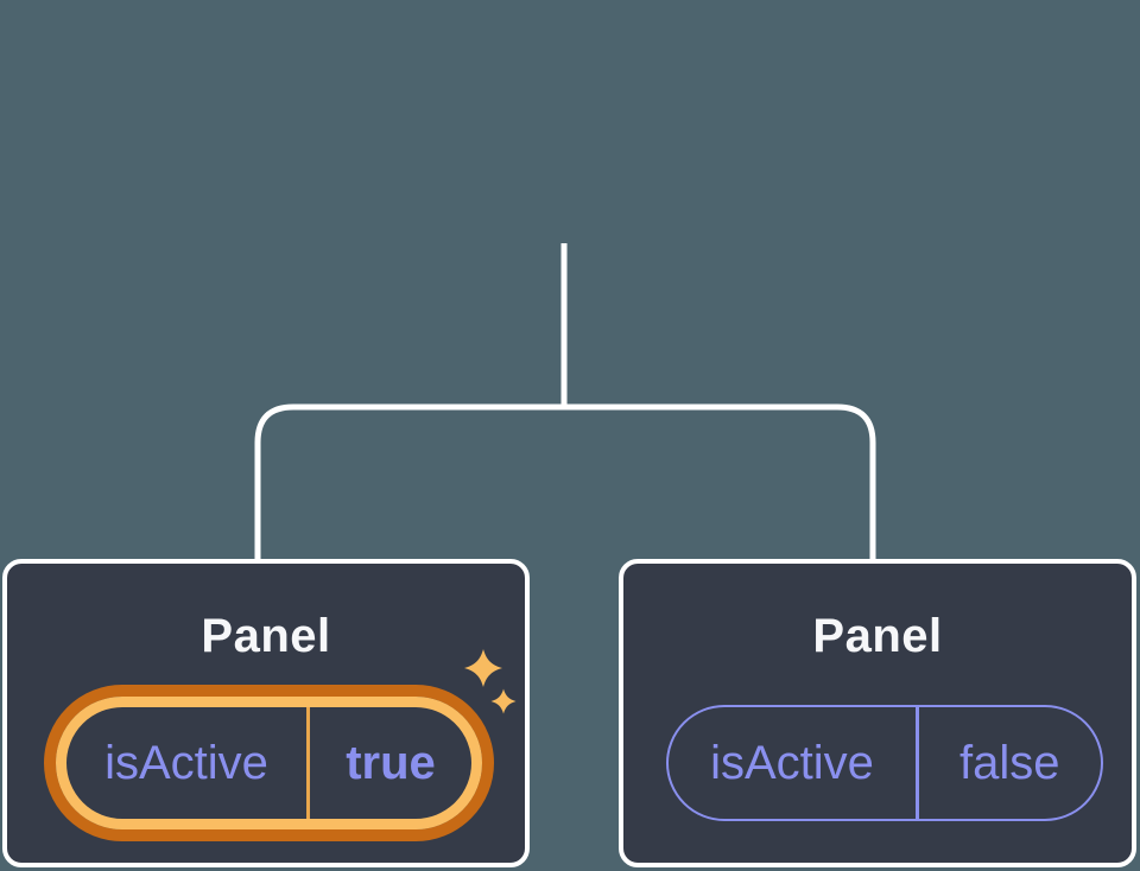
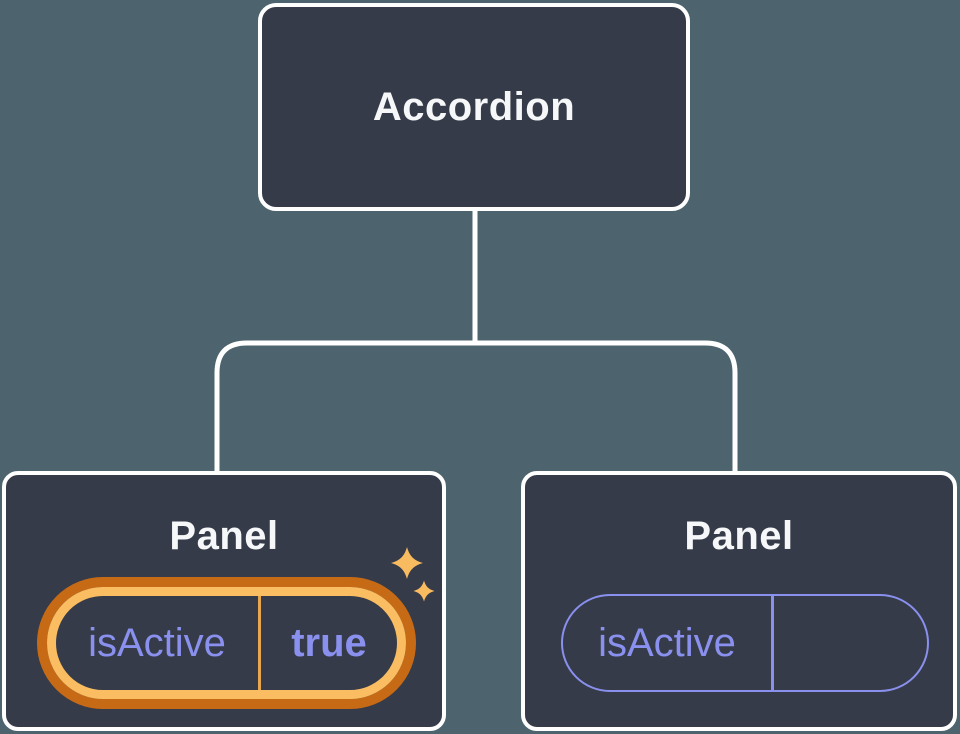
+ Accordion
  Panel
  isActive
  true
  Panel
  isActive
- false
